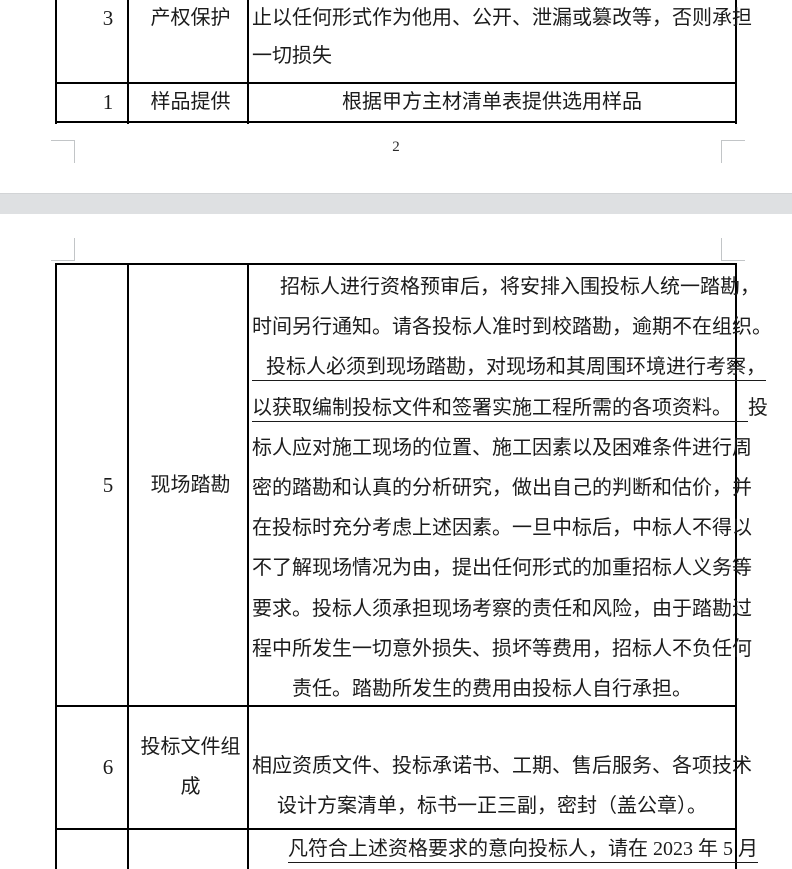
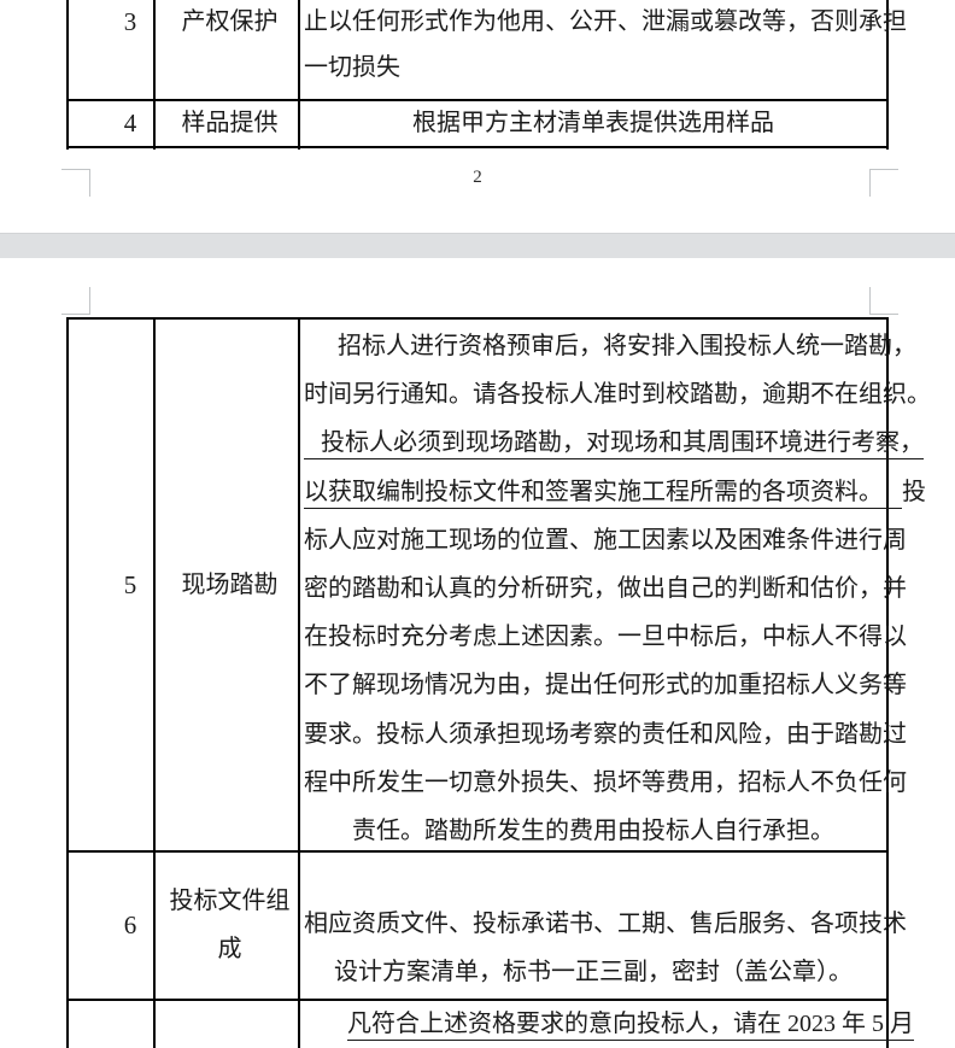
  3
  产权保护
  止以任何形式作为他用、公开、泄漏或篡改等，否则承担
  一切损失
- 1
+ 4
  样品提供
  根据甲方主材清单表提供选用样品
  2
  5
  现场踏勘
  招标人进行资格预审后，将安排入围投标人统一踏勘，
  时间另行通知。请各投标人准时到校踏勘，逾期不在组织。
  投标人必须到现场踏勘，对现场和其周围环境进行考察，
  以获取编制投标文件和签署实施工程所需的各项资料。 投
  标人应对施工现场的位置、施工因素以及困难条件进行周
  密的踏勘和认真的分析研究，做出自己的判断和估价，并
  在投标时充分考虑上述因素。一旦中标后，中标人不得以
  不了解现场情况为由，提出任何形式的加重招标人义务等
  要求。投标人须承担现场考察的责任和风险，由于踏勘过
  程中所发生一切意外损失、损坏等费用，招标人不负任何
  责任。踏勘所发生的费用由投标人自行承担。
  6
  投标文件组
  成
  相应资质文件、投标承诺书、工期、售后服务、各项技术
  设计方案清单，标书一正三副，密封（盖公章）。
  凡符合上述资格要求的意向投标人，请在 2023 年 5 月
